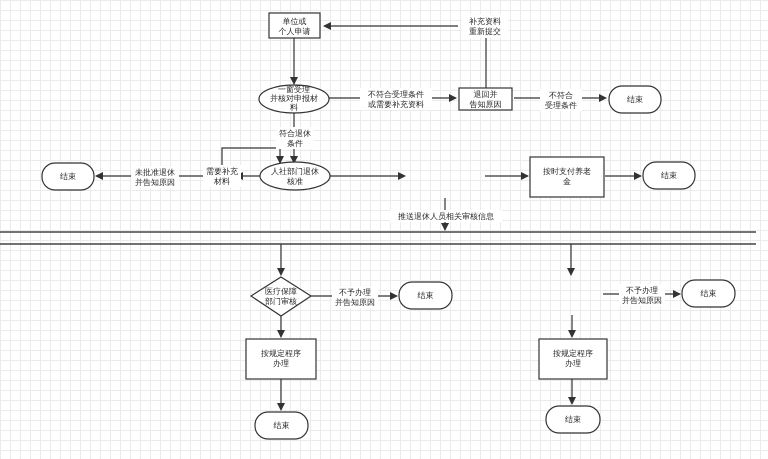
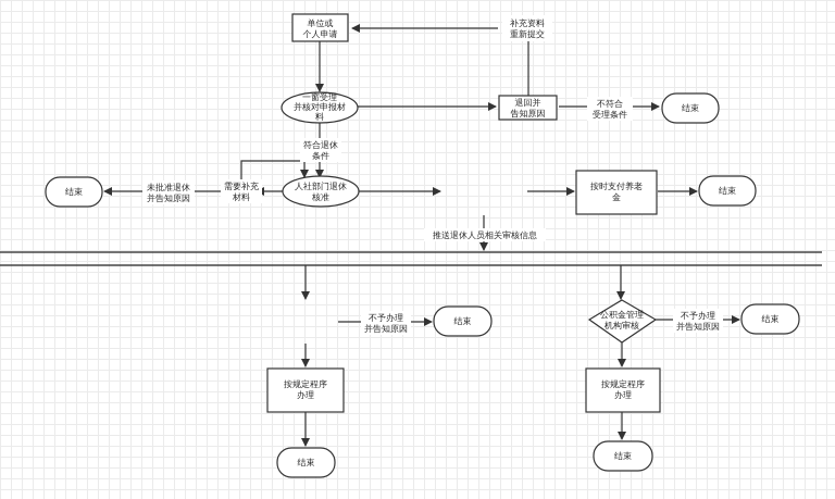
  单位或个人申请
  一窗受理并核对申报材料
  退回并告知原因
  结束
  人社部门退休核准
  结束
  按时支付养老金
  结束
- 医疗保障部门审核
  结束
  按规定程序办理
  结束
+ 公积金管理机构审核
  结束
  按规定程序办理
  结束
  补充资料重新提交
- 不符合受理条件或需要补充资料
  不符合受理条件
  符合退休条件
  需要补充材料
  未批准退休并告知原因
  推送退休人员相关审核信息
  不予办理并告知原因
  不予办理并告知原因
